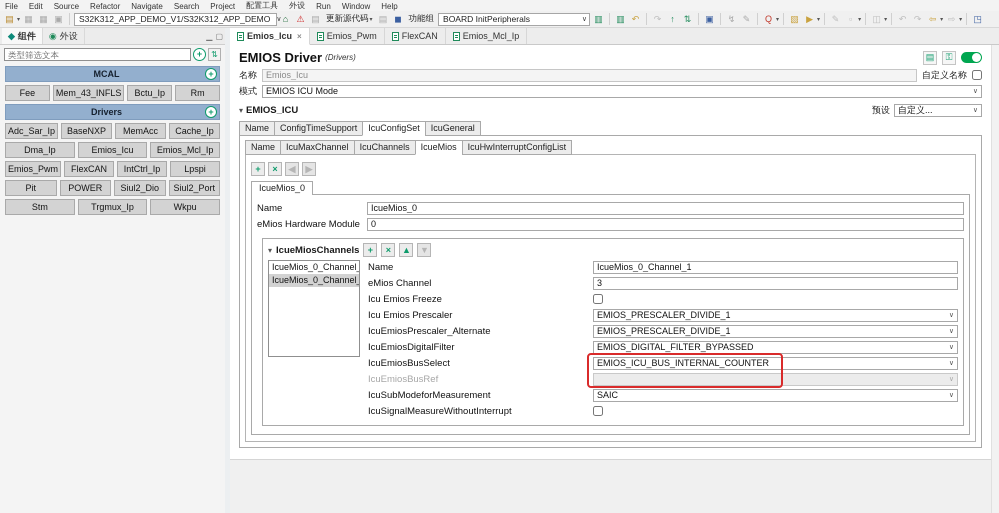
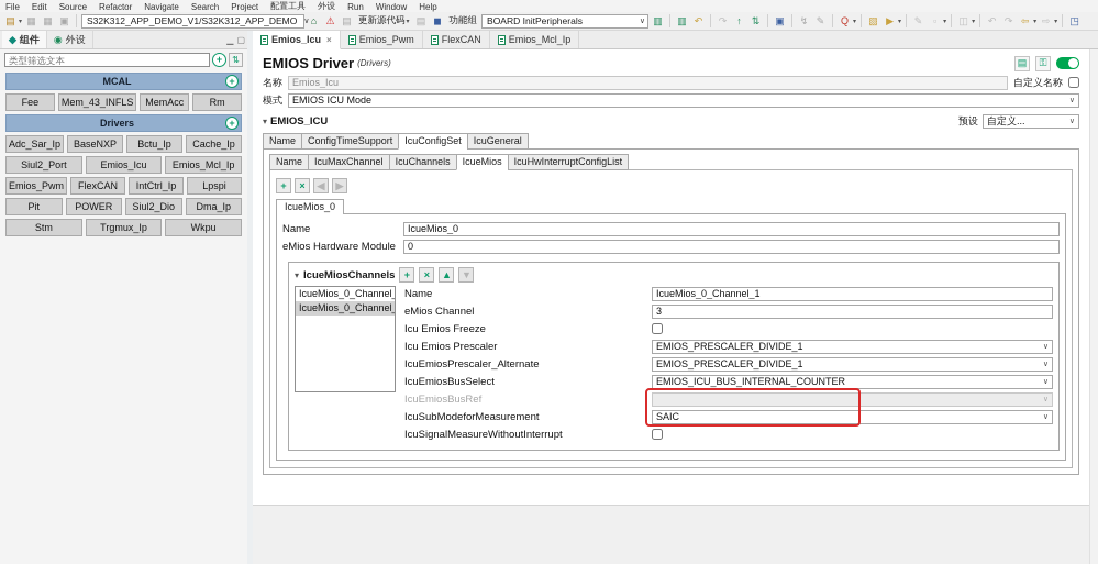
  File
  Edit
  Source
  Refactor
  Navigate
  Search
  Project
  配置工具
  外设
  Run
  Window
  Help
  ▤
  ▦
  ▦
  ▣
  S32K312_APP_DEMO_V1/S32K312_APP_DEMO
  ⌂
  ⚠
  ▤
  更新源代码
  ▤
  ◼
  功能组
  BOARD InitPeripherals
  ▥
  ▥
  ↶
  ↷
  ↑
  ⇅
  ▣
  ↯
  ✎
  Q
  ▧
  ▶
  ✎
  ◫
  ↶
  ↷
  ⇦
  ⇨
  ◳
  ◆
  组件
  ◉
  外设
  ▁
  ▢
  类型筛选文本
  +
  ⇅
  MCAL
  +
  Fee
  Mem_43_INFLS
- Bctu_Ip
+ MemAcc
  Rm
  Drivers
  +
  Adc_Sar_Ip
  BaseNXP
- MemAcc
+ Bctu_Ip
  Cache_Ip
- Dma_Ip
+ Siul2_Port
  Emios_Icu
  Emios_Mcl_Ip
  Emios_Pwm
  FlexCAN
  IntCtrl_Ip
  Lpspi
  Pit
  POWER
  Siul2_Dio
- Siul2_Port
+ Dma_Ip
  Stm
  Trgmux_Ip
  Wkpu
  Emios_Icu
  ×
  Emios_Pwm
  FlexCAN
  Emios_Mcl_Ip
  EMIOS Driver
  (Drivers)
  ▤
  ⚿
  名称
  Emios_Icu
  自定义名称
  模式
  EMIOS ICU Mode
  ▾
  EMIOS_ICU
  预设
  自定义...
  Name
  ConfigTimeSupport
  IcuConfigSet
  IcuGeneral
  Name
  IcuMaxChannel
  IcuChannels
  IcueMios
  IcuHwInterruptConfigList
  +
  ×
  ◀
  ▶
  IcueMios_0
  Name
  IcueMios_0
  eMios Hardware Module
  0
  ▾
  IcueMiosChannels
  +
  ×
  ▲
  ▼
  IcueMios_0_Channel
  IcueMios_0_Channel
  Name
  IcueMios_0_Channel_1
  eMios Channel
  3
  Icu Emios Freeze
  Icu Emios Prescaler
  EMIOS_PRESCALER_DIVIDE_1
  IcuEmiosPrescaler_Alternate
  EMIOS_PRESCALER_DIVIDE_1
- IcuEmiosDigitalFilter
- EMIOS_DIGITAL_FILTER_BYPASSED
  IcuEmiosBusSelect
  EMIOS_ICU_BUS_INTERNAL_COUNTER
  IcuEmiosBusRef
  IcuSubModeforMeasurement
  SAIC
  IcuSignalMeasureWithoutInterrupt
